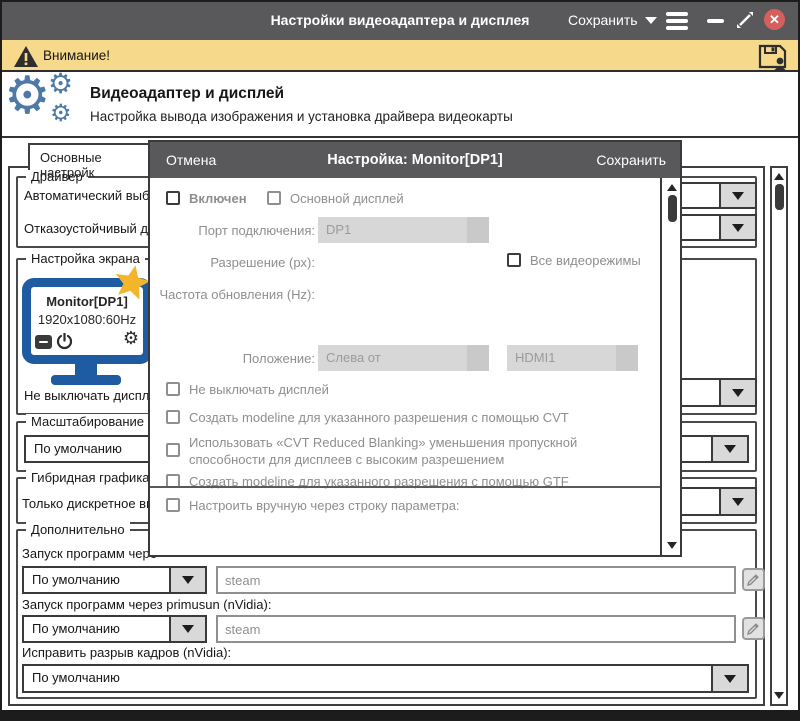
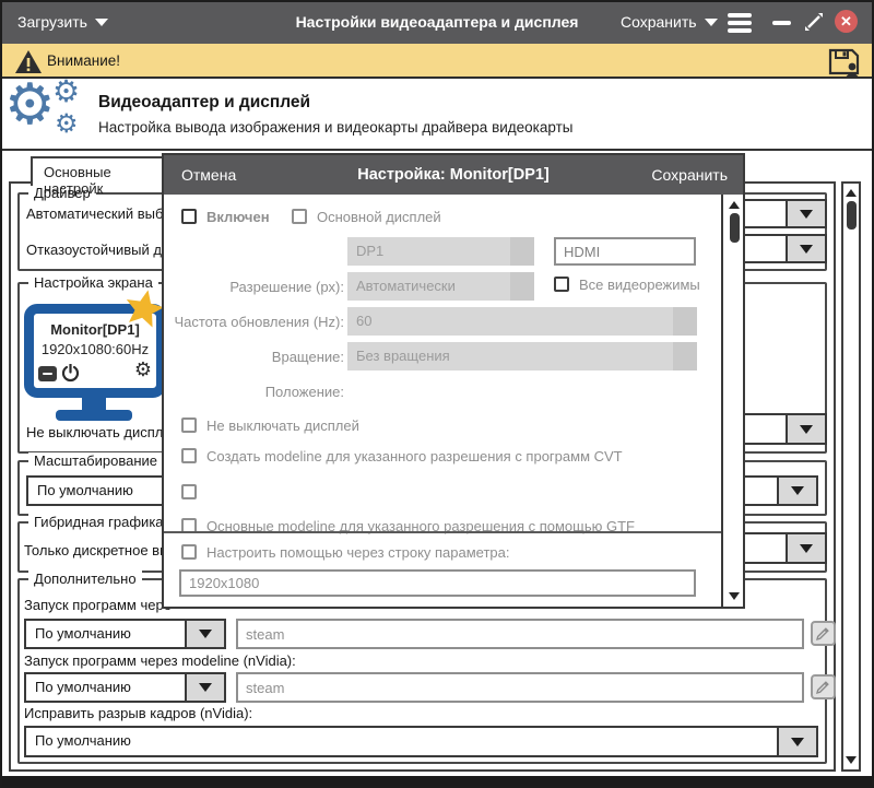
+ Загрузить
  Настройки видеоадаптера и дисплея
  Сохранить
  ✕
  Внимание!
  ⚙
  ⚙
  ⚙
  Видеоадаптер и дисплей
- Настройка вывода изображения и установка драйвера видеокарты
+ Настройка вывода изображения и видеокарты драйвера видеокарты
  Основные настройк
  Автоматический выб
  Отказоустойчивый д
  Настройка экрана
  Monitor[DP1]
  1920x1080:60Hz
  ⚙
  Не выключать диспл
  Масштабирование
  По умолчанию
  Гибридная графика
  Только дискретное в
  Дополнительно
  Запуск программ чер
  По умолчанию
  steam
- Запуск программ через primusun (nVidia):
+ Запуск программ через modeline (nVidia):
  По умолчанию
  steam
  Исправить разрыв кадров (nVidia):
  По умолчанию
  Отмена
  Настройка: Monitor[DP1]
  Сохранить
  Включен
  Основной дисплей
- Порт подключения:
  DP1
+ HDMI
  Разрешение (px):
+ Автоматически
  Все видеорежимы
  Частота обновления (Hz):
+ 60
+ Вращение:
+ Без вращения
  Положение:
- Слева от
- HDMI1
  Не выключать дисплей
- Создать modeline для указанного разрешения с помощью CVT
+ Создать modeline для указанного разрешения с программ CVT
- Использовать «CVT Reduced Blanking» уменьшения пропускной способности для дисплеев с высоким разрешением
- Создать modeline для указанного разрешения с помощью GTF
+ Основные modeline для указанного разрешения с помощью GTF
- Настроить вручную через строку параметра:
+ Настроить помощью через строку параметра:
+ 1920x1080
